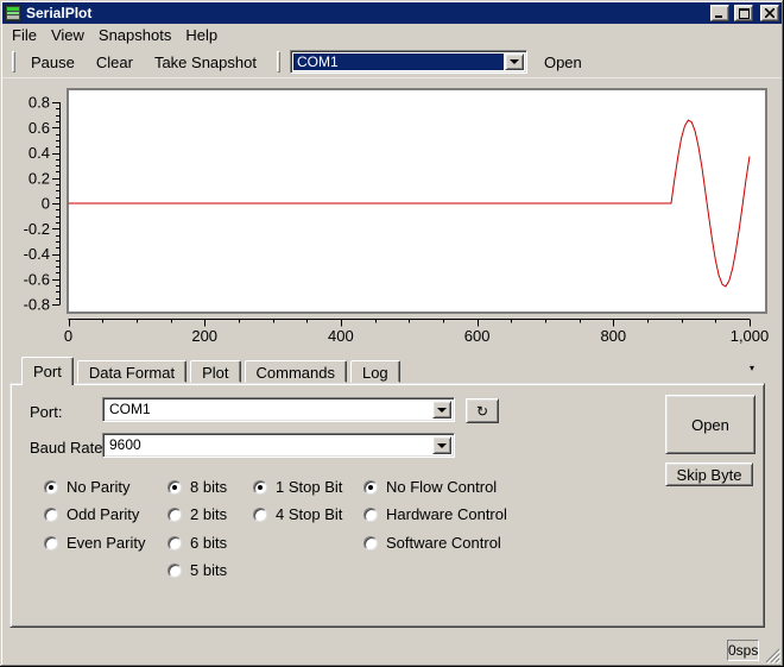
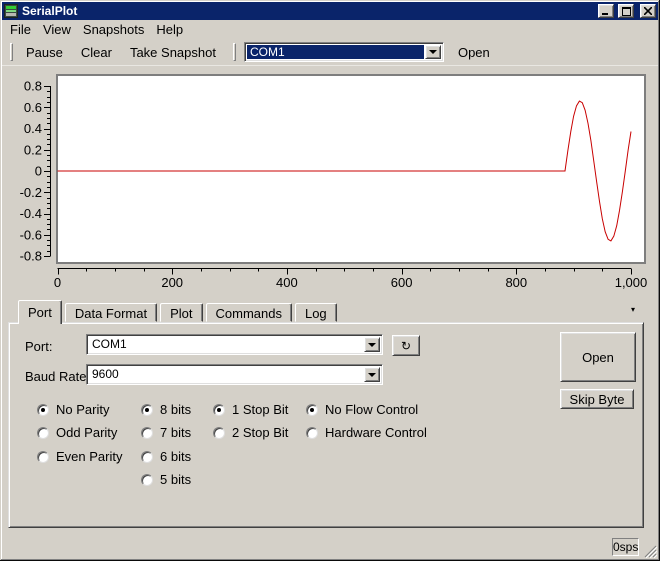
  SerialPlot
  File
  View
  Snapshots
  Help
  Pause
  Clear
  Take Snapshot
  COM1
  Open
  0
  200
  400
  600
  800
  1,000
  0.8
  0.6
  0.4
  0.2
  0
  -0.2
  -0.4
  -0.6
  -0.8
  Port
  Data Format
  Plot
  Commands
  Log
  ▾
  Port:
  COM1
  ↻
  Baud Rate
  9600
  Open
  Skip Byte
  No Parity
  Odd Parity
  Even Parity
  8 bits
- 2 bits
+ 7 bits
  6 bits
  5 bits
  1 Stop Bit
- 4 Stop Bit
+ 2 Stop Bit
  No Flow Control
  Hardware Control
- Software Control
  0sps
